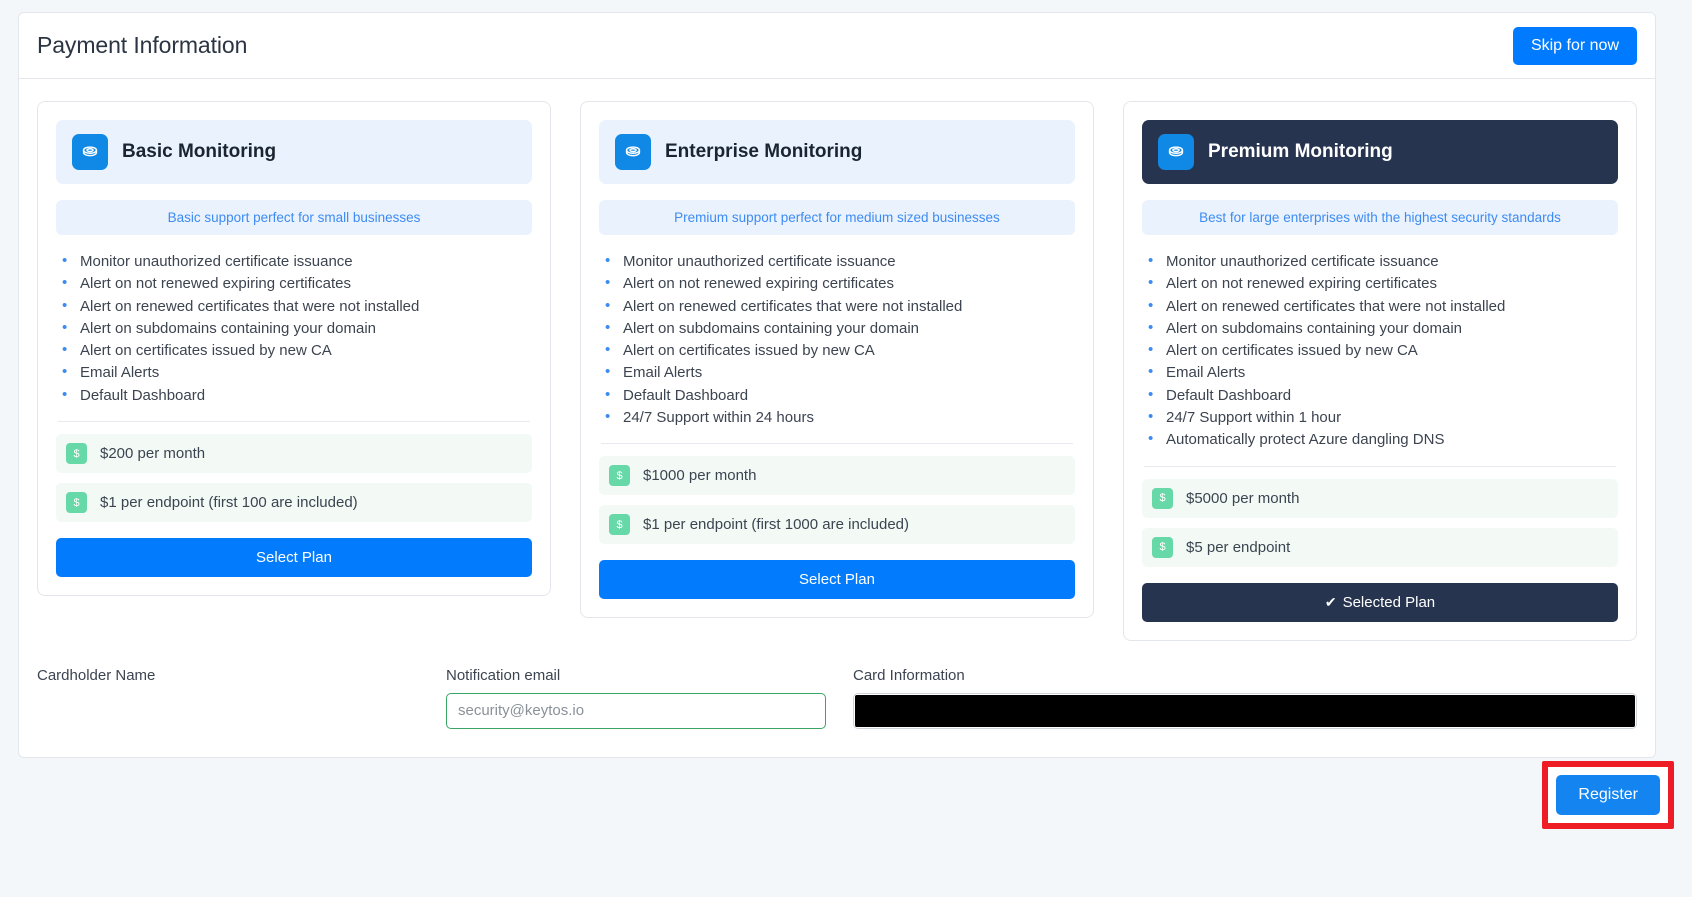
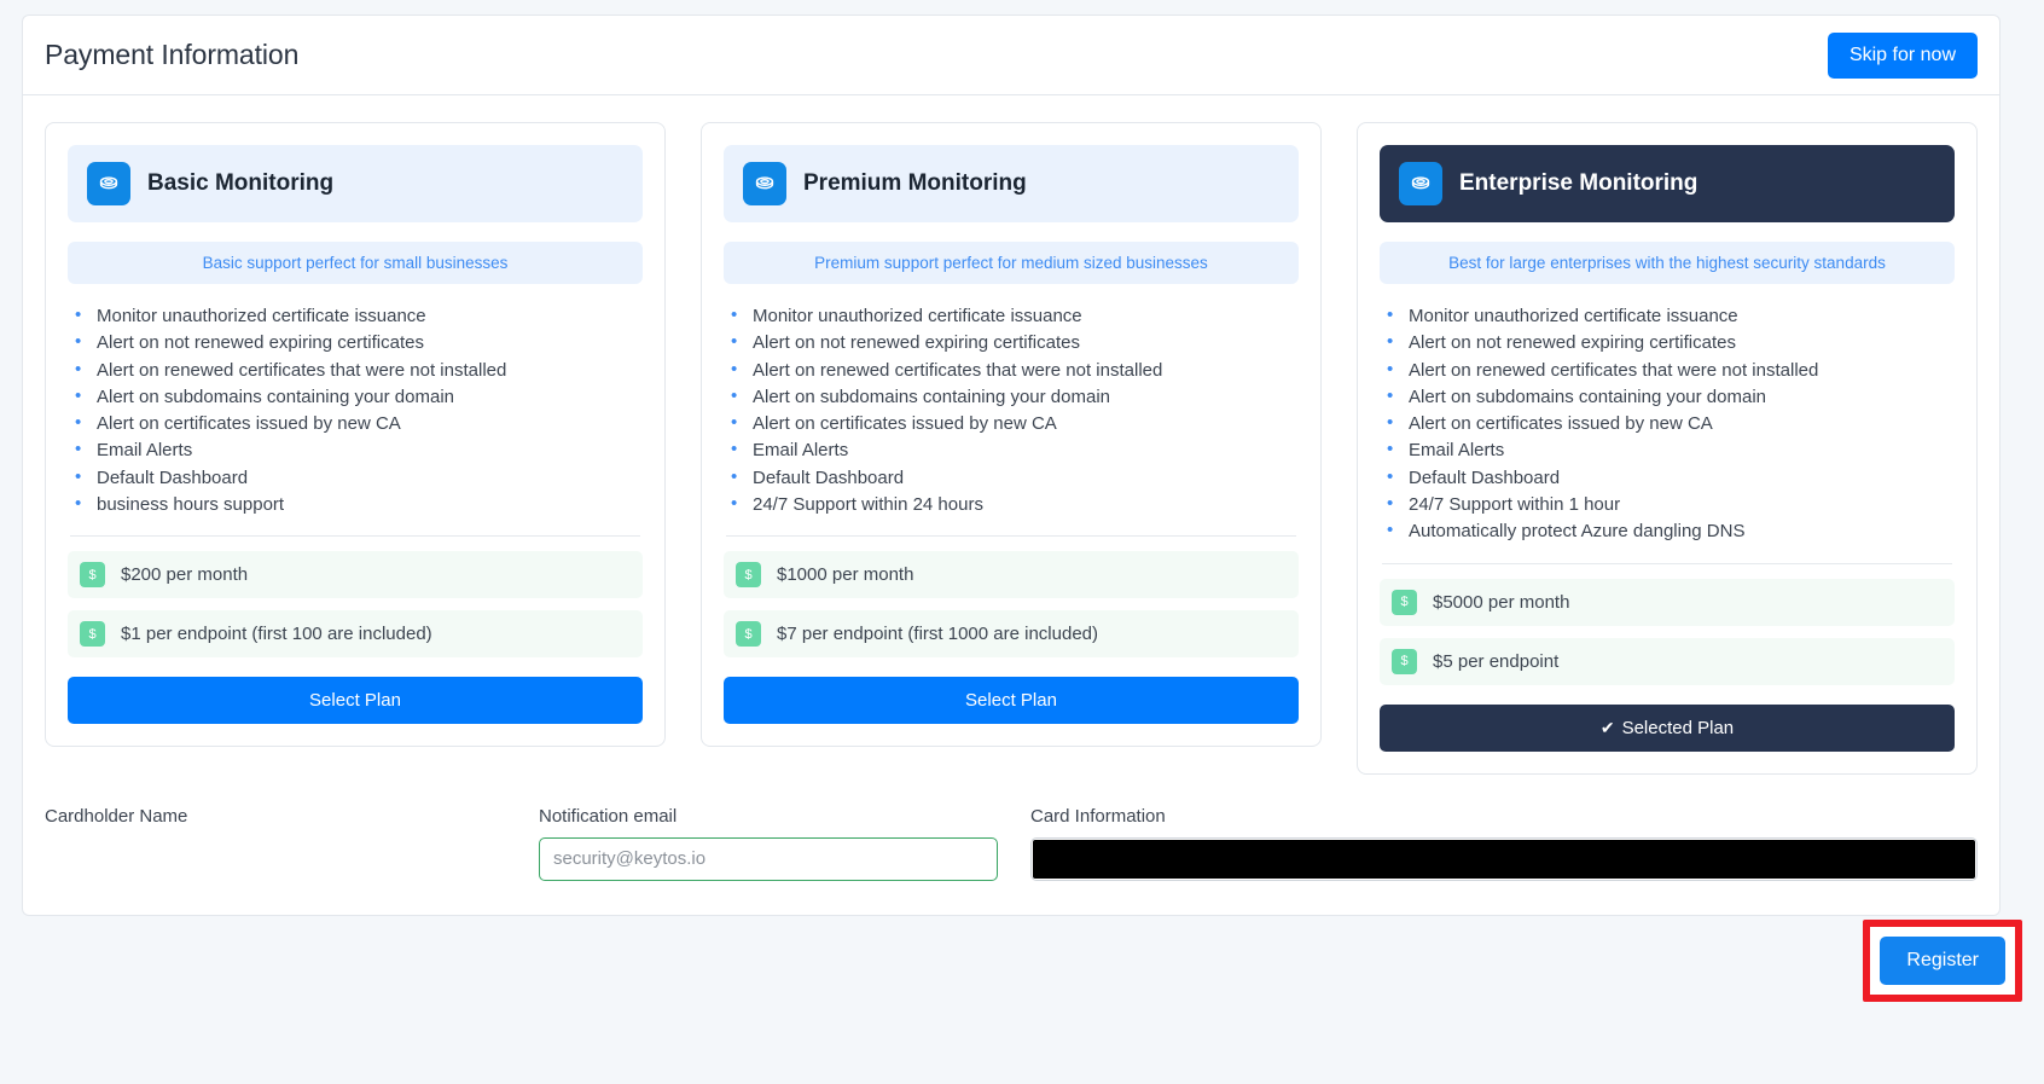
  Payment Information
  Skip for now
  Basic Monitoring
  Basic support perfect for small businesses
  Monitor unauthorized certificate issuance
  Alert on not renewed expiring certificates
  Alert on renewed certificates that were not installed
  Alert on subdomains containing your domain
  Alert on certificates issued by new CA
  Email Alerts
  Default Dashboard
+ business hours support
  $
  $200 per month
  $
  $1 per endpoint (first 100 are included)
  Select Plan
- Enterprise Monitoring
+ Premium Monitoring
  Premium support perfect for medium sized businesses
  Monitor unauthorized certificate issuance
  Alert on not renewed expiring certificates
  Alert on renewed certificates that were not installed
  Alert on subdomains containing your domain
  Alert on certificates issued by new CA
  Email Alerts
  Default Dashboard
  24/7 Support within 24 hours
  $
  $1000 per month
  $
- $1 per endpoint (first 1000 are included)
+ $7 per endpoint (first 1000 are included)
  Select Plan
- Premium Monitoring
+ Enterprise Monitoring
  Best for large enterprises with the highest security standards
  Monitor unauthorized certificate issuance
  Alert on not renewed expiring certificates
  Alert on renewed certificates that were not installed
  Alert on subdomains containing your domain
  Alert on certificates issued by new CA
  Email Alerts
  Default Dashboard
  24/7 Support within 1 hour
  Automatically protect Azure dangling DNS
  $
  $5000 per month
  $
  $5 per endpoint
  ✔ Selected Plan
  Cardholder Name
  Notification email
  security@keytos.io
  Card Information
  Register
